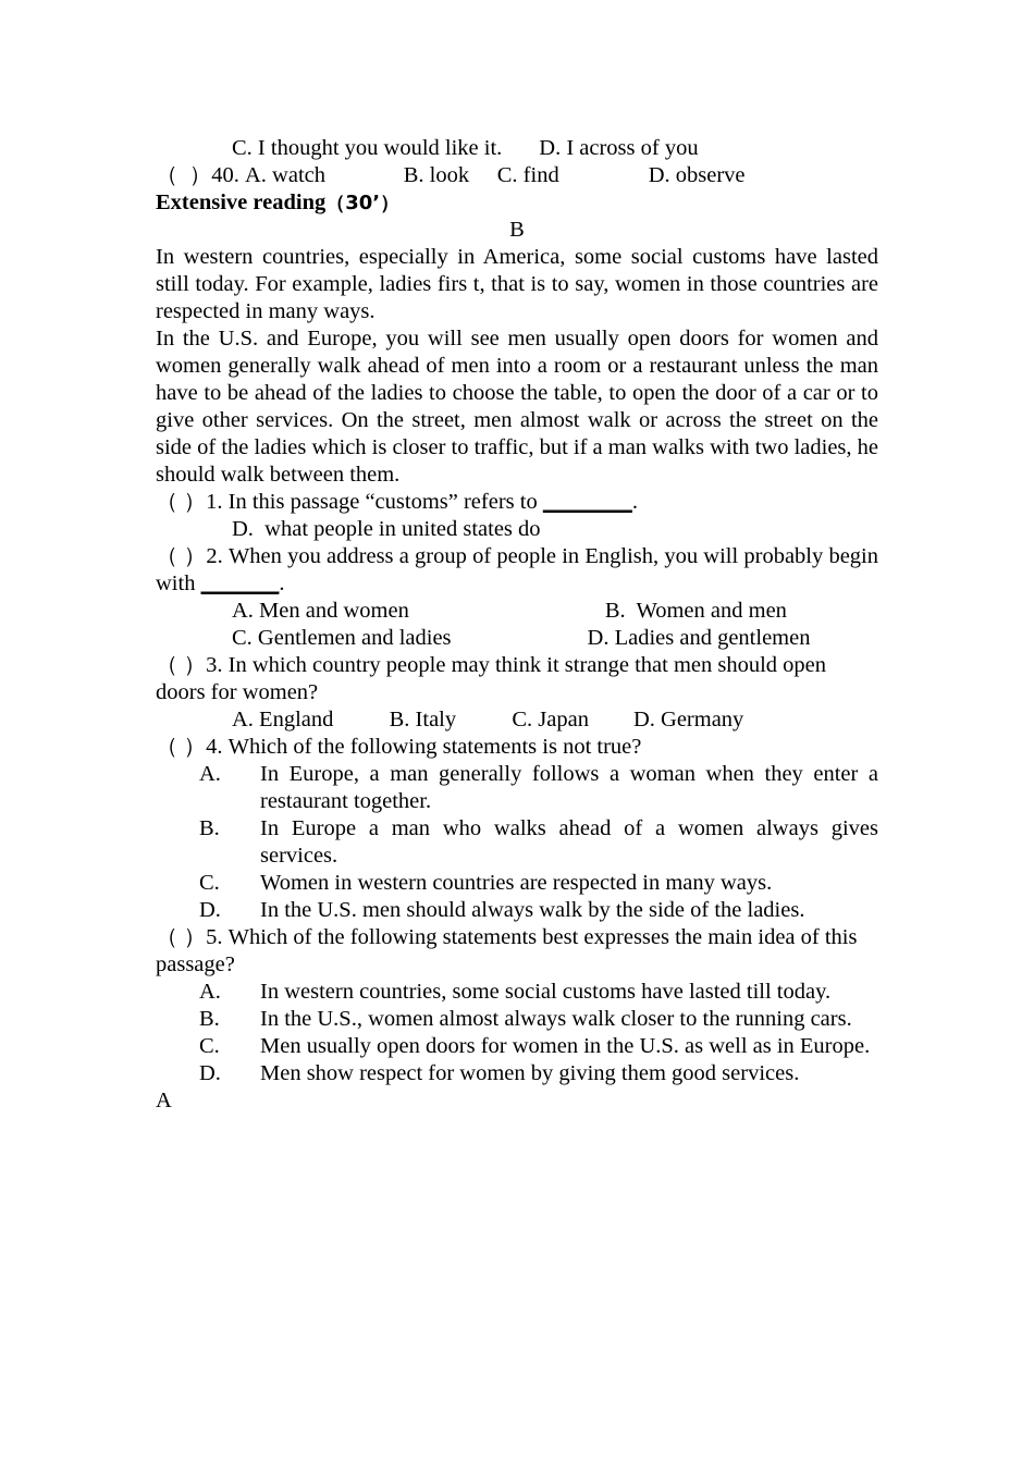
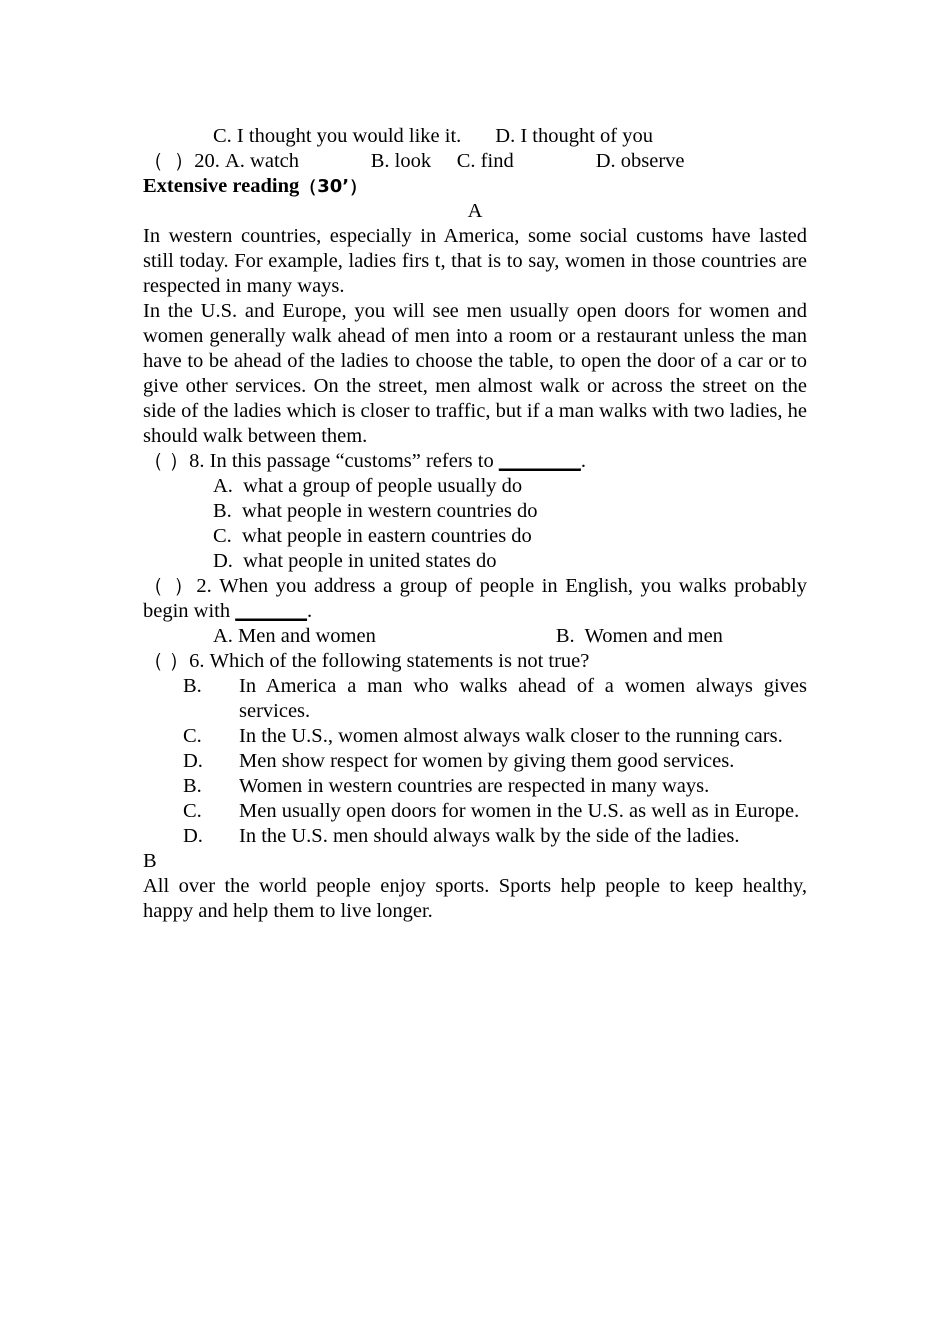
- C. I thought you would like it. D. I across of you
+ C. I thought you would like it. D. I thought of you
- （ ）40. A. watch B. look C. find D. observe
+ （ ）20. A. watch B. look C. find D. observe
  Extensive reading（30’）
- B
+ A
  In western countries, especially in America, some social customs have lasted still today. For example, ladies firs t, that is to say, women in those countries are respected in many ways.
  In the U.S. and Europe, you will see men usually open doors for women and women generally walk ahead of men into a room or a restaurant unless the man have to be ahead of the ladies to choose the table, to open the door of a car or to give other services. On the street, men almost walk or across the street on the side of the ladies which is closer to traffic, but if a man walks with two ladies, he should walk between them.
- （ ）1. In this passage “customs” refers to ________.
+ （ ）8. In this passage “customs” refers to ________.
+ A. what a group of people usually do
+ B. what people in western countries do
+ C. what people in eastern countries do
  D. what people in united states do
- （ ）2. When you address a group of people in English, you will probably begin with _______.
+ （ ）2. When you address a group of people in English, you walks probably begin with _______.
  A. Men and women B. Women and men
- C. Gentlemen and ladies D. Ladies and gentlemen
- （ ）3. In which country people may think it strange that men should open doors for women?
- A. England B. Italy C. Japan D. Germany
- （ ）4. Which of the following statements is not true?
+ （ ）6. Which of the following statements is not true?
- A. In Europe, a man generally follows a woman when they enter a restaurant together.
- B. In Europe a man who walks ahead of a women always gives services.
+ B. In America a man who walks ahead of a women always gives services.
- C. Women in western countries are respected in many ways.
+ C. In the U.S., women almost always walk closer to the running cars.
- D. In the U.S. men should always walk by the side of the ladies.
+ D. Men show respect for women by giving them good services.
- （ ）5. Which of the following statements best expresses the main idea of this passage?
- A. In western countries, some social customs have lasted till today.
- B. In the U.S., women almost always walk closer to the running cars.
+ B. Women in western countries are respected in many ways.
  C. Men usually open doors for women in the U.S. as well as in Europe.
- D. Men show respect for women by giving them good services.
+ D. In the U.S. men should always walk by the side of the ladies.
- A
+ B
+ All over the world people enjoy sports. Sports help people to keep healthy, happy and help them to live longer.
